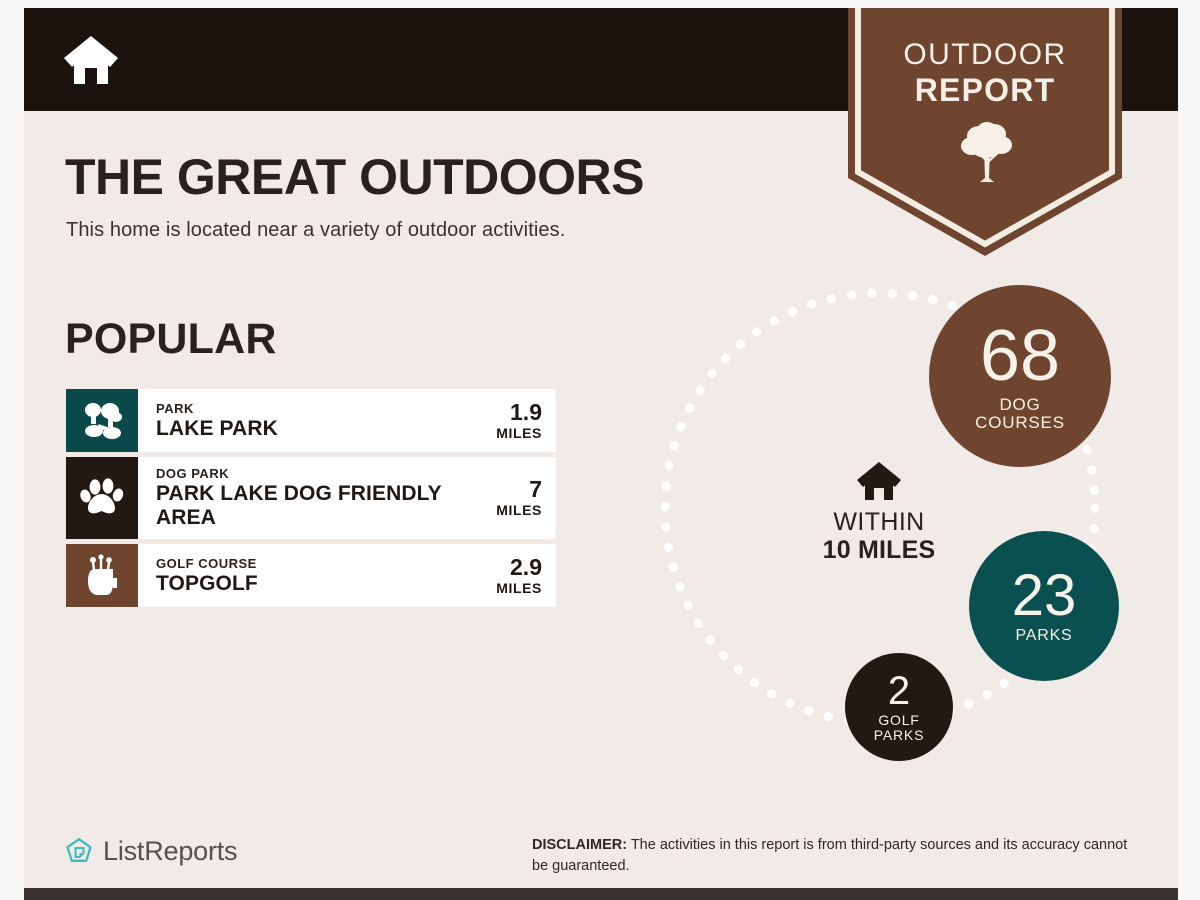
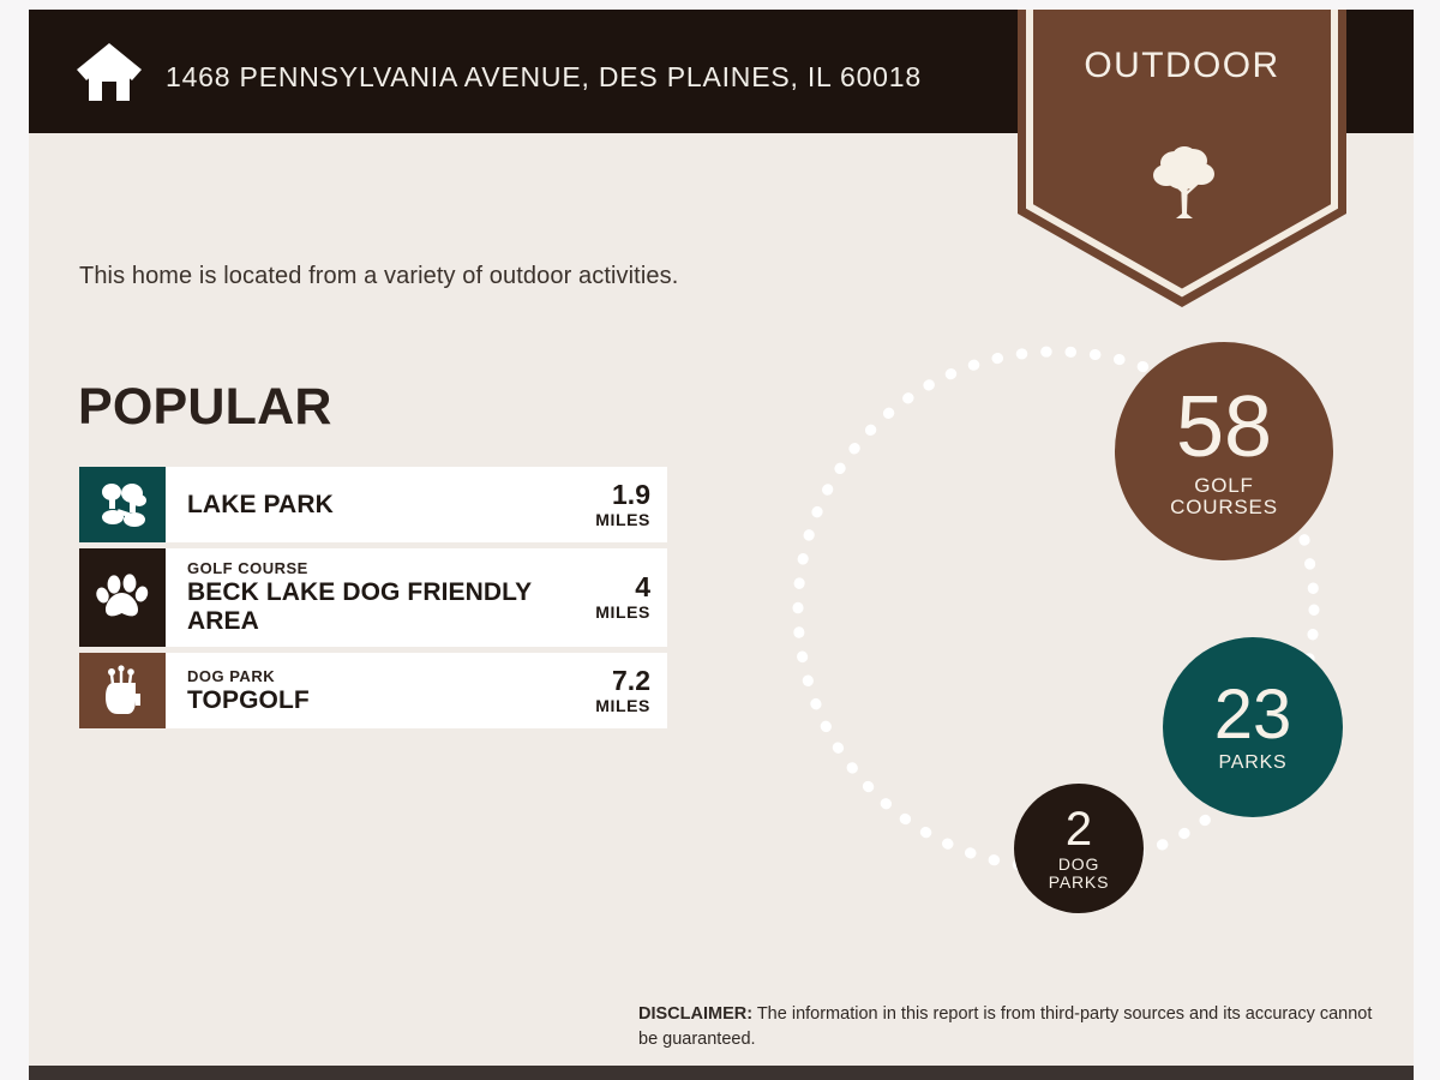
+ 1468 PENNSYLVANIA AVENUE, DES PLAINES, IL 60018
  OUTDOOR
- REPORT
- THE GREAT OUTDOORS
- This home is located near a variety of outdoor activities.
+ This home is located from a variety of outdoor activities.
  POPULAR
- PARK
  LAKE PARK
  1.9
  MILES
- DOG PARK
+ GOLF COURSE
- PARK LAKE DOG FRIENDLY AREA
+ BECK LAKE DOG FRIENDLY AREA
- 7
+ 4
  MILES
- GOLF COURSE
+ DOG PARK
  TOPGOLF
- 2.9
+ 7.2
  MILES
- 68
+ 58
- DOG
+ GOLF
  COURSES
  23
  PARKS
  2
- GOLF
+ DOG
  PARKS
- WITHIN
- 10 MILES
- ListReports
- DISCLAIMER: The activities in this report is from third-party sources and its accuracy cannot be guaranteed.
+ DISCLAIMER: The information in this report is from third-party sources and its accuracy cannot be guaranteed.
